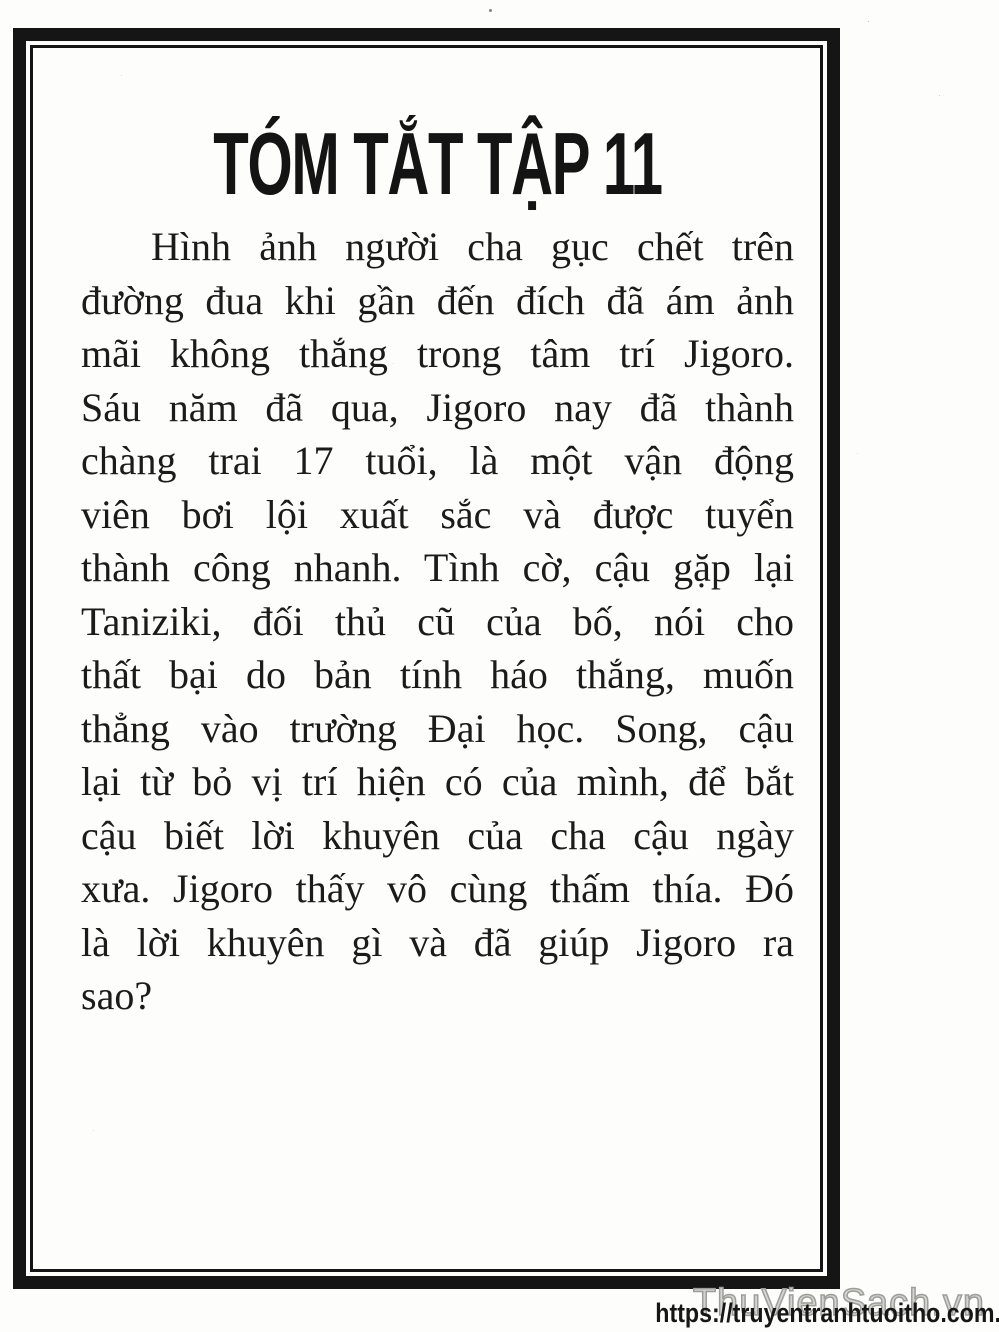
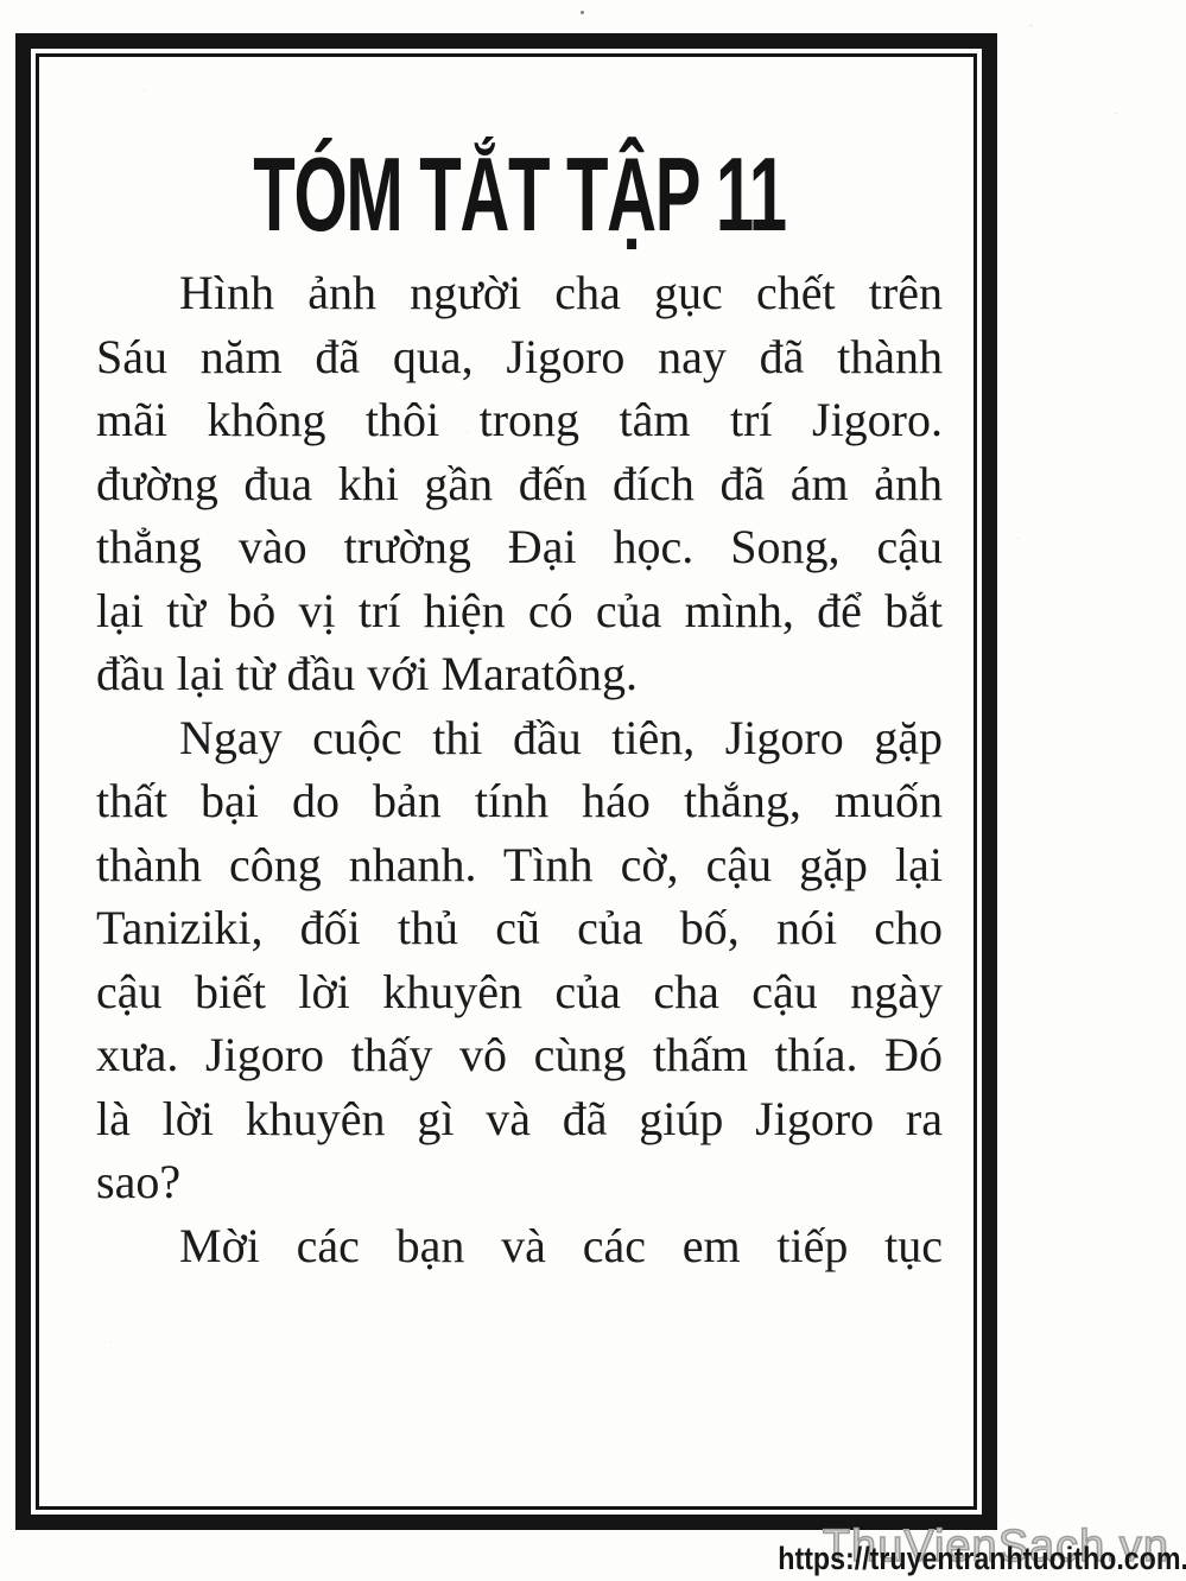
  TÓM TẮT TẬP 11
  Hình ảnh người cha gục chết trên
- đường đua khi gần đến đích đã ám ảnh
+ Sáu năm đã qua, Jigoro nay đã thành
- mãi không thắng trong tâm trí Jigoro.
+ mãi không thôi trong tâm trí Jigoro.
- Sáu năm đã qua, Jigoro nay đã thành
+ đường đua khi gần đến đích đã ám ảnh
- chàng trai 17 tuổi, là một vận động
- viên bơi lội xuất sắc và được tuyển
- thành công nhanh. Tình cờ, cậu gặp lại
+ thẳng vào trường Đại học. Song, cậu
- Taniziki, đối thủ cũ của bố, nói cho
+ lại từ bỏ vị trí hiện có của mình, để bắt
+ đầu lại từ đầu với Maratông.
+ Ngay cuộc thi đầu tiên, Jigoro gặp
  thất bại do bản tính háo thắng, muốn
- thẳng vào trường Đại học. Song, cậu
+ thành công nhanh. Tình cờ, cậu gặp lại
- lại từ bỏ vị trí hiện có của mình, để bắt
+ Taniziki, đối thủ cũ của bố, nói cho
  cậu biết lời khuyên của cha cậu ngày
  xưa. Jigoro thấy vô cùng thấm thía. Đó
  là lời khuyên gì và đã giúp Jigoro ra
  sao?
+ Mời các bạn và các em tiếp tục
  ThuVienSach.vn
  https://truyentranhtuoitho.com.
